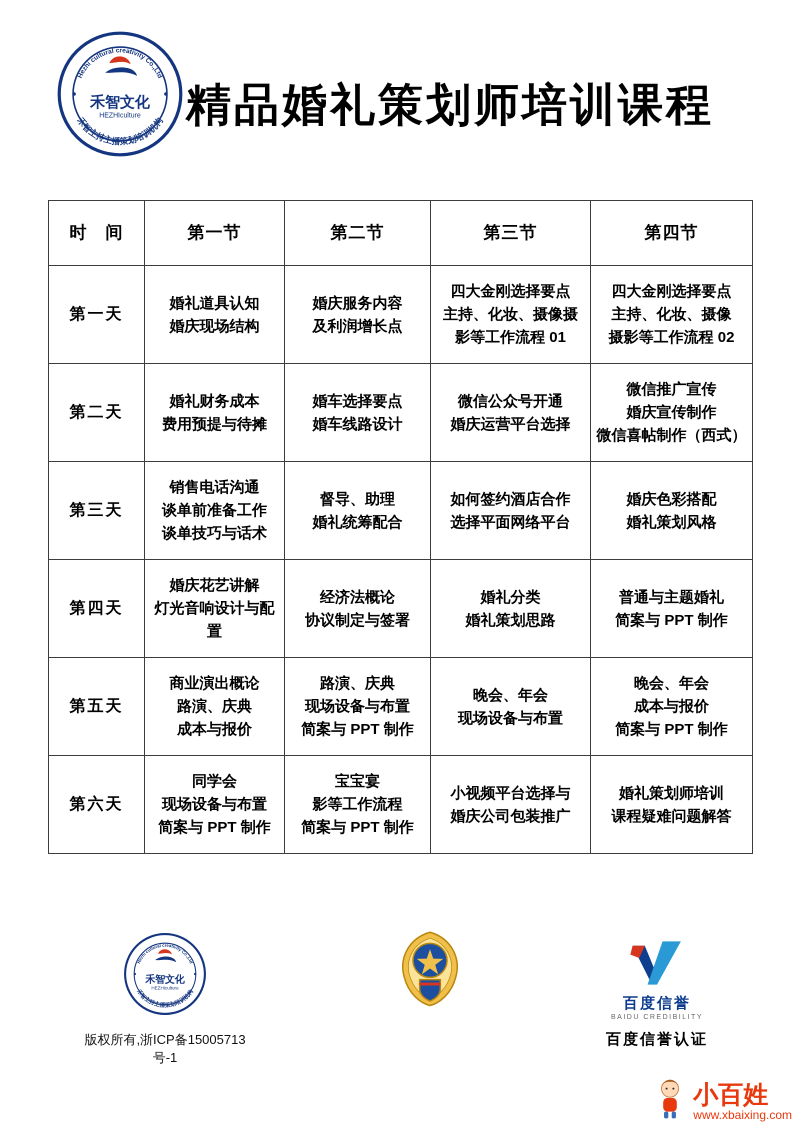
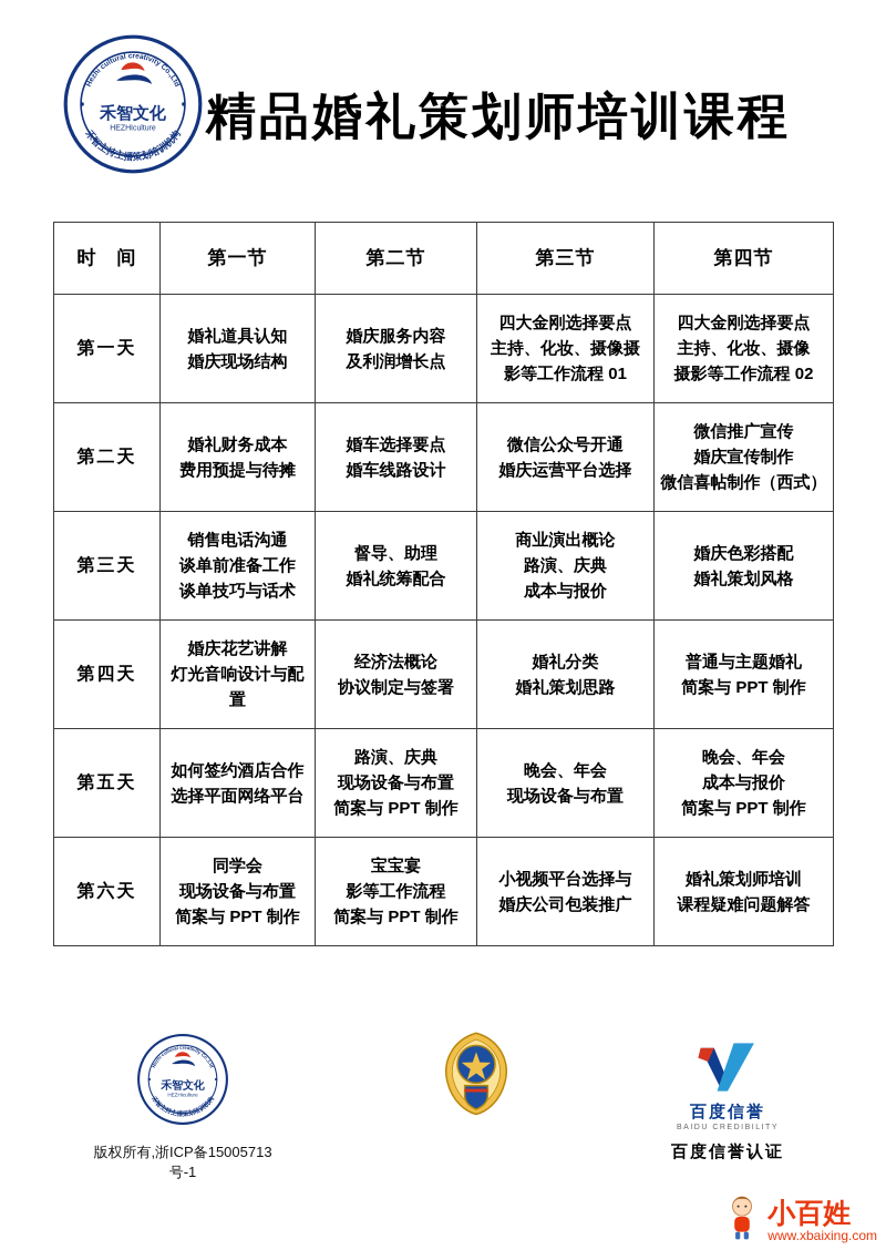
  精品婚礼策划师培训课程
  时 间	第一节	第二节	第三节	第四节
  第一天	婚礼道具认知 婚庆现场结构	婚庆服务内容 及利润增长点	四大金刚选择要点 主持、化妆、摄像摄 影等工作流程 01	四大金刚选择要点 主持、化妆、摄像 摄影等工作流程 02
  第二天	婚礼财务成本 费用预提与待摊	婚车选择要点 婚车线路设计	微信公众号开通 婚庆运营平台选择	微信推广宣传 婚庆宣传制作 微信喜帖制作（西式）
- 第三天	销售电话沟通 谈单前准备工作 谈单技巧与话术	督导、助理 婚礼统筹配合	如何签约酒店合作 选择平面网络平台	婚庆色彩搭配 婚礼策划风格
+ 第三天	销售电话沟通 谈单前准备工作 谈单技巧与话术	督导、助理 婚礼统筹配合	商业演出概论 路演、庆典 成本与报价	婚庆色彩搭配 婚礼策划风格
  第四天	婚庆花艺讲解 灯光音响设计与配置	经济法概论 协议制定与签署	婚礼分类 婚礼策划思路	普通与主题婚礼 简案与 PPT 制作
- 第五天	商业演出概论 路演、庆典 成本与报价	路演、庆典 现场设备与布置 简案与 PPT 制作	晚会、年会 现场设备与布置	晚会、年会 成本与报价 简案与 PPT 制作
+ 第五天	如何签约酒店合作 选择平面网络平台	路演、庆典 现场设备与布置 简案与 PPT 制作	晚会、年会 现场设备与布置	晚会、年会 成本与报价 简案与 PPT 制作
  第六天	同学会 现场设备与布置 简案与 PPT 制作	宝宝宴 影等工作流程 简案与 PPT 制作	小视频平台选择与 婚庆公司包装推广	婚礼策划师培训 课程疑难问题解答
  版权所有,浙ICP备15005713号-1
  百度信誉
  百度信誉认证
  小百姓
  www.xbaixing.com
